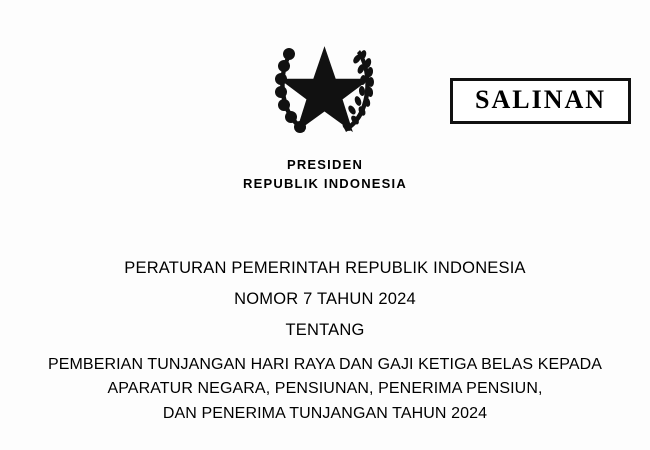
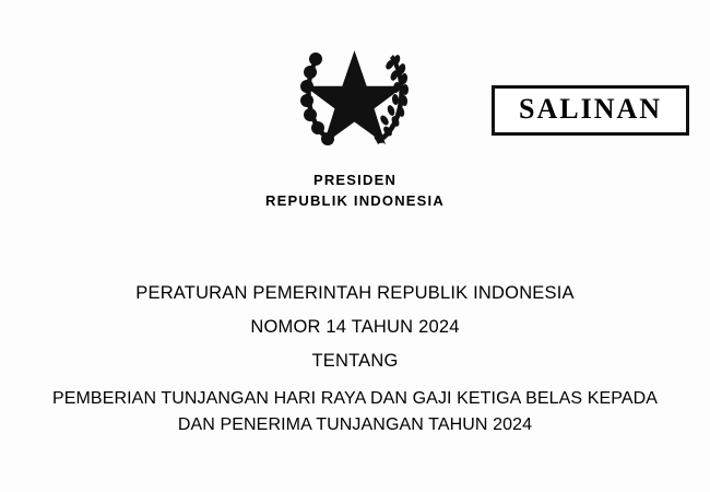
  PRESIDEN
  REPUBLIK INDONESIA
  SALINAN
  PERATURAN PEMERINTAH REPUBLIK INDONESIA
- NOMOR 7 TAHUN 2024
+ NOMOR 14 TAHUN 2024
  TENTANG
  PEMBERIAN TUNJANGAN HARI RAYA DAN GAJI KETIGA BELAS KEPADA
- APARATUR NEGARA, PENSIUNAN, PENERIMA PENSIUN,
  DAN PENERIMA TUNJANGAN TAHUN 2024
